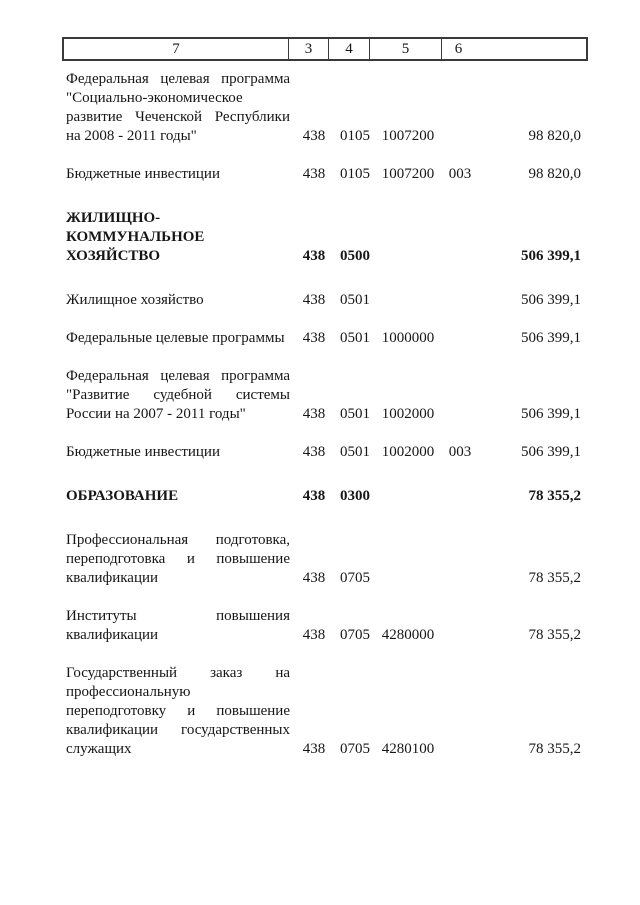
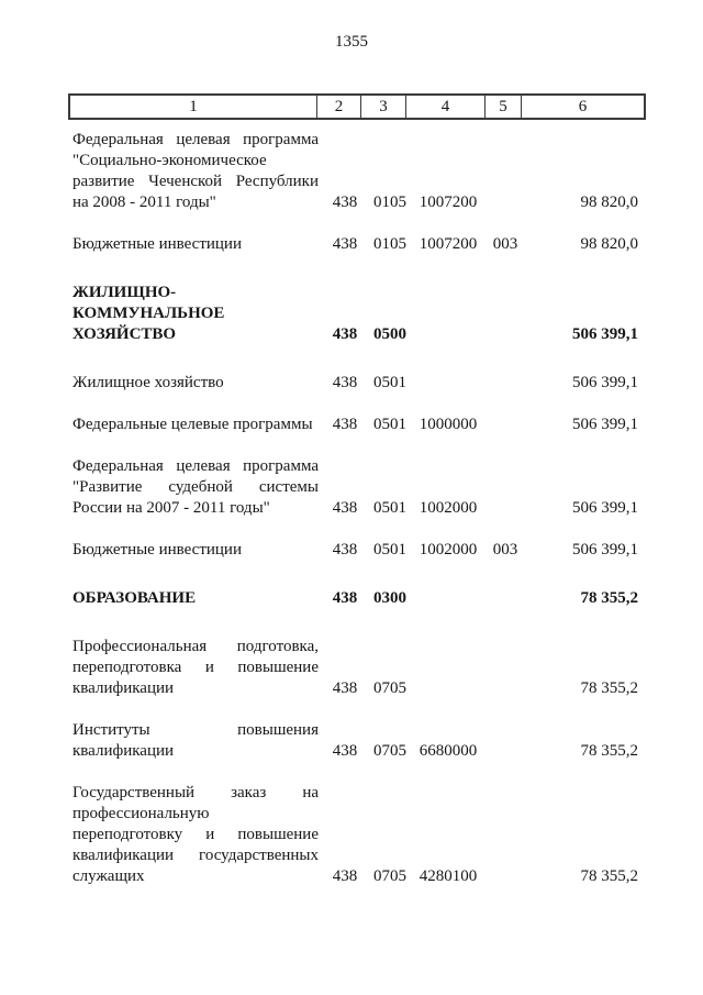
+ 1355
+ 1
- 7
+ 2
  3
  4
  5
  6
  Федеральная целевая программа "Социально-экономическое развитие Чеченской Республики на 2008 - 2011 годы"
  438
  0105
  1007200
  98 820,0
  Бюджетные инвестиции
  438
  0105
  1007200
  003
  98 820,0
  ЖИЛИЩНО-КОММУНАЛЬНОЕ ХОЗЯЙСТВО
  438
  0500
  506 399,1
  Жилищное хозяйство
  438
  0501
  506 399,1
  Федеральные целевые программы
  438
  0501
  1000000
  506 399,1
  Федеральная целевая программа "Развитие судебной системы России на 2007 - 2011 годы"
  438
  0501
  1002000
  506 399,1
  Бюджетные инвестиции
  438
  0501
  1002000
  003
  506 399,1
  ОБРАЗОВАНИЕ
  438
  0300
  78 355,2
  Профессиональная подготовка, переподготовка и повышение квалификации
  438
  0705
  78 355,2
  Институты повышения квалификации
  438
  0705
- 4280000
+ 6680000
  78 355,2
  Государственный заказ на профессиональную переподготовку и повышение квалификации государственных служащих
  438
  0705
  4280100
  78 355,2
